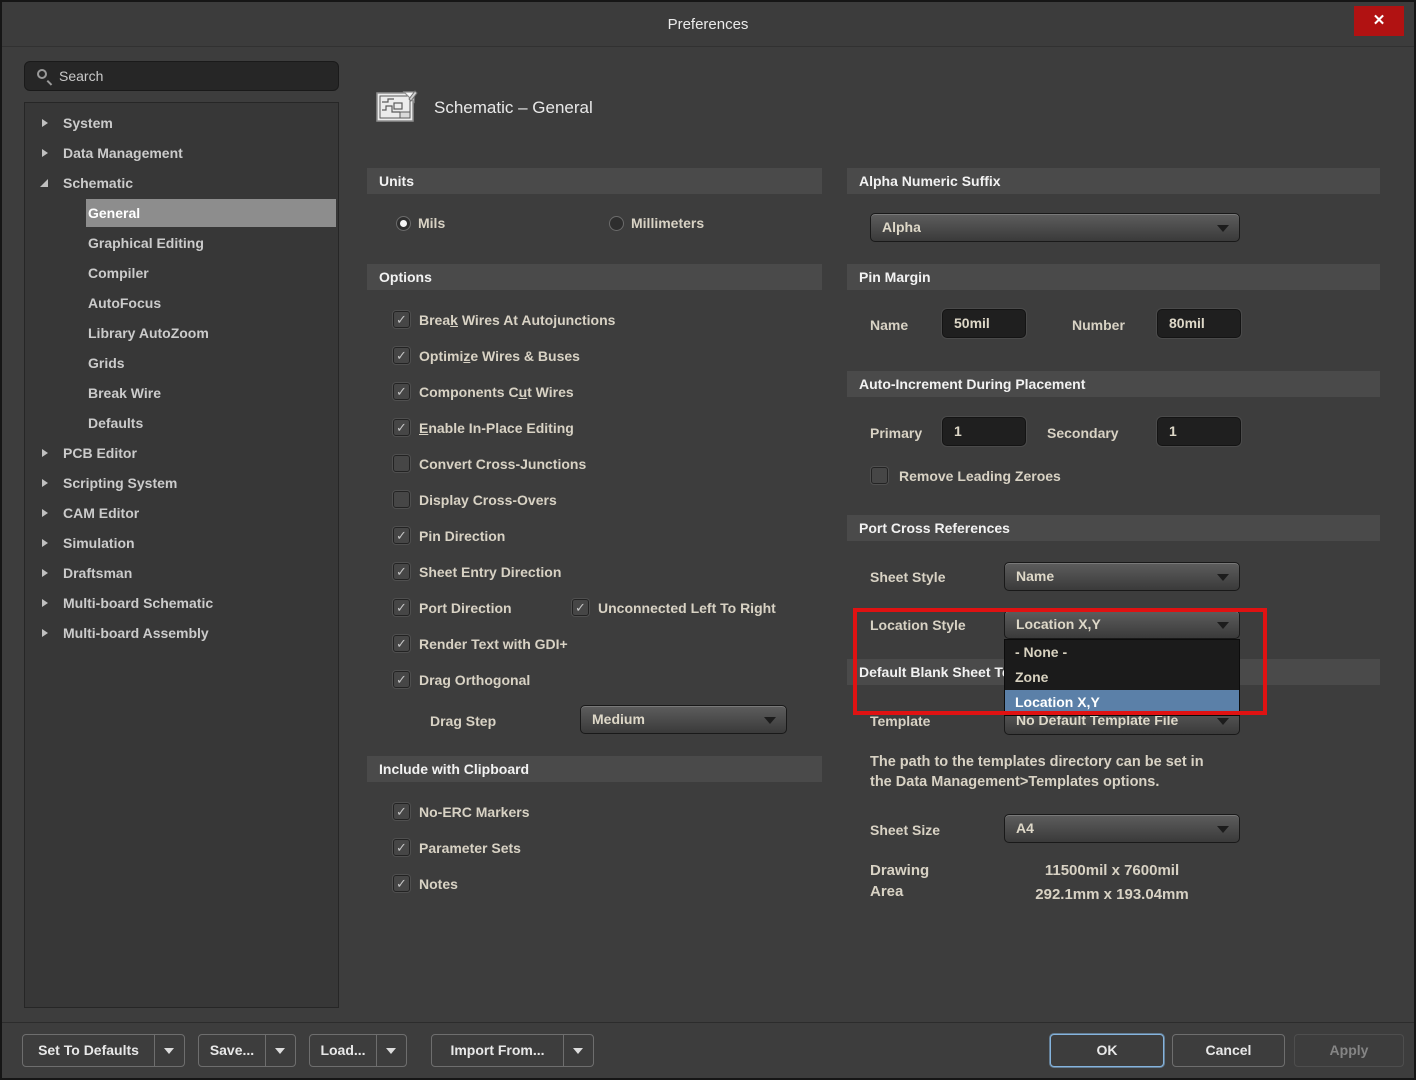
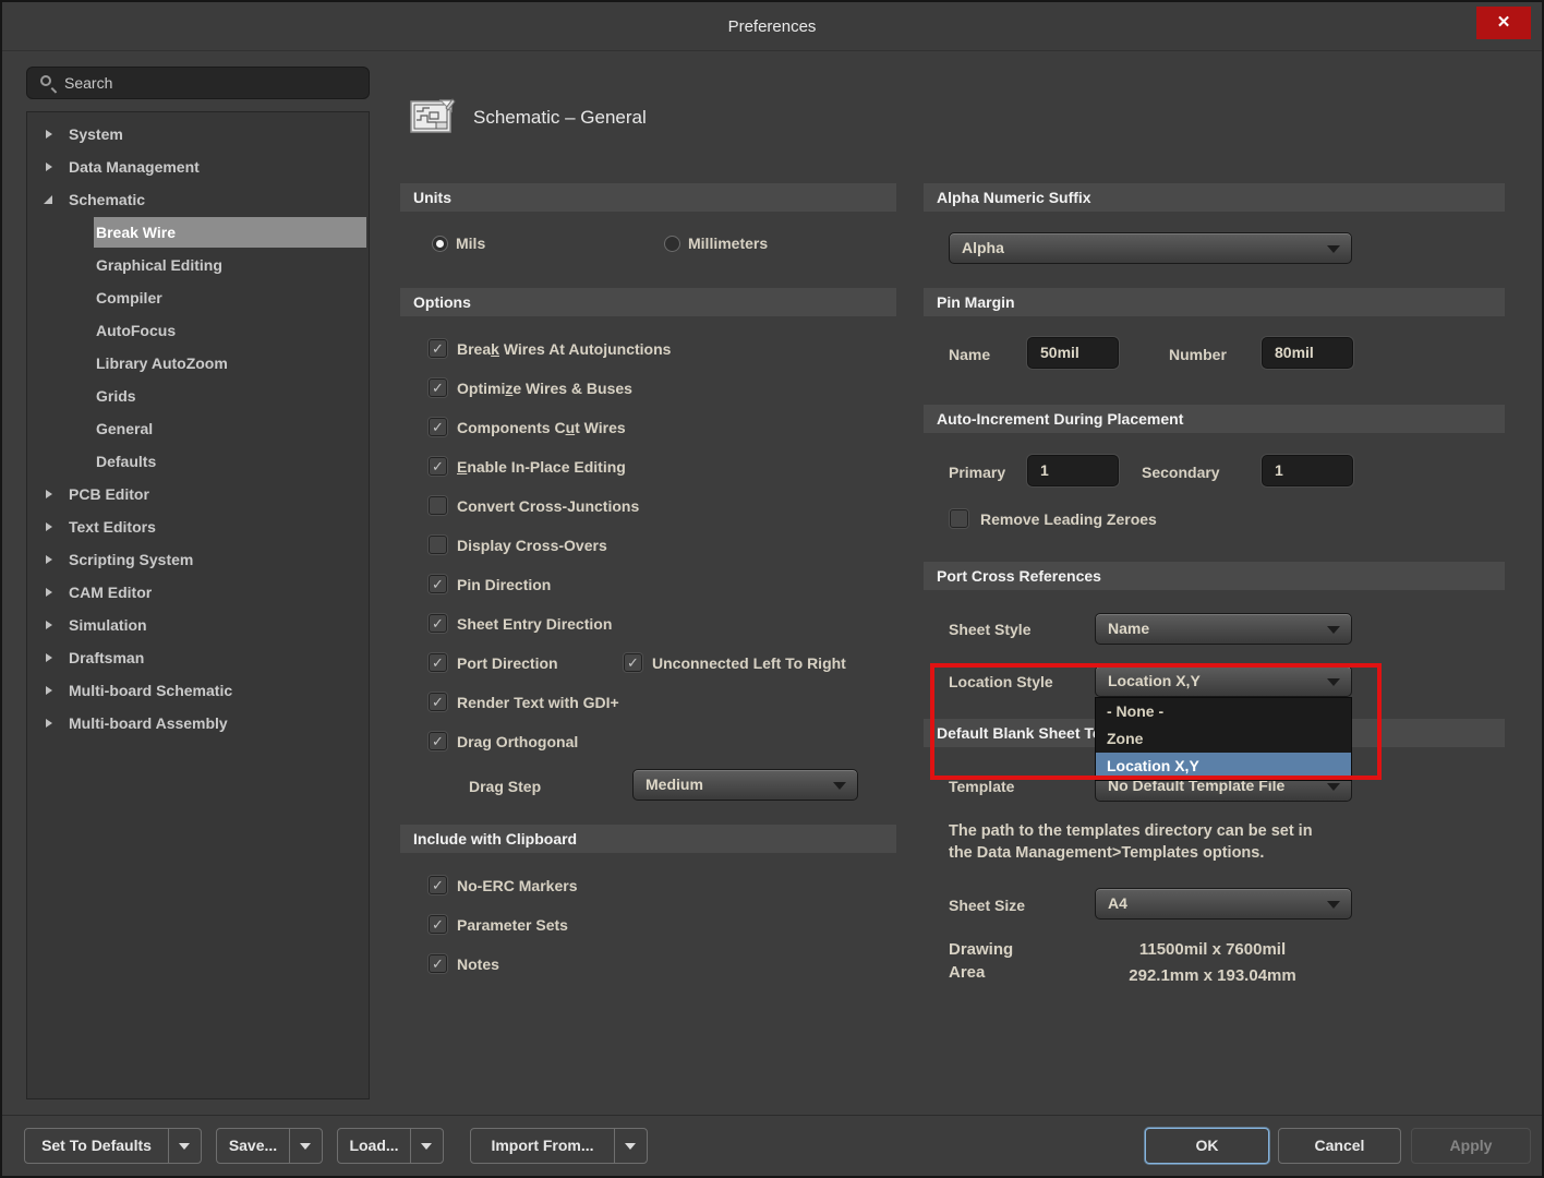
  Preferences
  ✕
  Search
  System
  Data Management
  Schematic
- General
+ Break Wire
  Graphical Editing
  Compiler
  AutoFocus
  Library AutoZoom
  Grids
- Break Wire
+ General
  Defaults
  PCB Editor
+ Text Editors
  Scripting System
  CAM Editor
  Simulation
  Draftsman
  Multi-board Schematic
  Multi-board Assembly
  Schematic – General
  Units
  Mils
  Millimeters
  Options
  ✓
  Break Wires At Autojunctions
  ✓
  Optimize Wires & Buses
  ✓
  Components Cut Wires
  ✓
  Enable In-Place Editing
  Convert Cross-Junctions
  Display Cross-Overs
  ✓
  Pin Direction
  ✓
  Sheet Entry Direction
  ✓
  Port Direction
  ✓
  Unconnected Left To Right
  ✓
  Render Text with GDI+
  ✓
  Drag Orthogonal
  Drag Step
  Medium
  Include with Clipboard
  ✓
  No-ERC Markers
  ✓
  Parameter Sets
  ✓
  Notes
  Alpha Numeric Suffix
  Alpha
  Pin Margin
  Name
  50mil
  Number
  80mil
  Auto-Increment During Placement
  Primary
  1
  Secondary
  1
  Remove Leading Zeroes
  Port Cross References
  Sheet Style
  Name
  Default Blank Sheet T
  Location Style
  Location X,Y
  - None -
  Zone
  Location X,Y
  Template
  No Default Template File
  The path to the templates directory can be set in
  the Data Management>Templates options.
  Sheet Size
  A4
  Drawing
  Area
  11500mil x 7600mil
  292.1mm x 193.04mm
  Set To Defaults
  Save...
  Load...
  Import From...
  OK
  Cancel
  Apply
